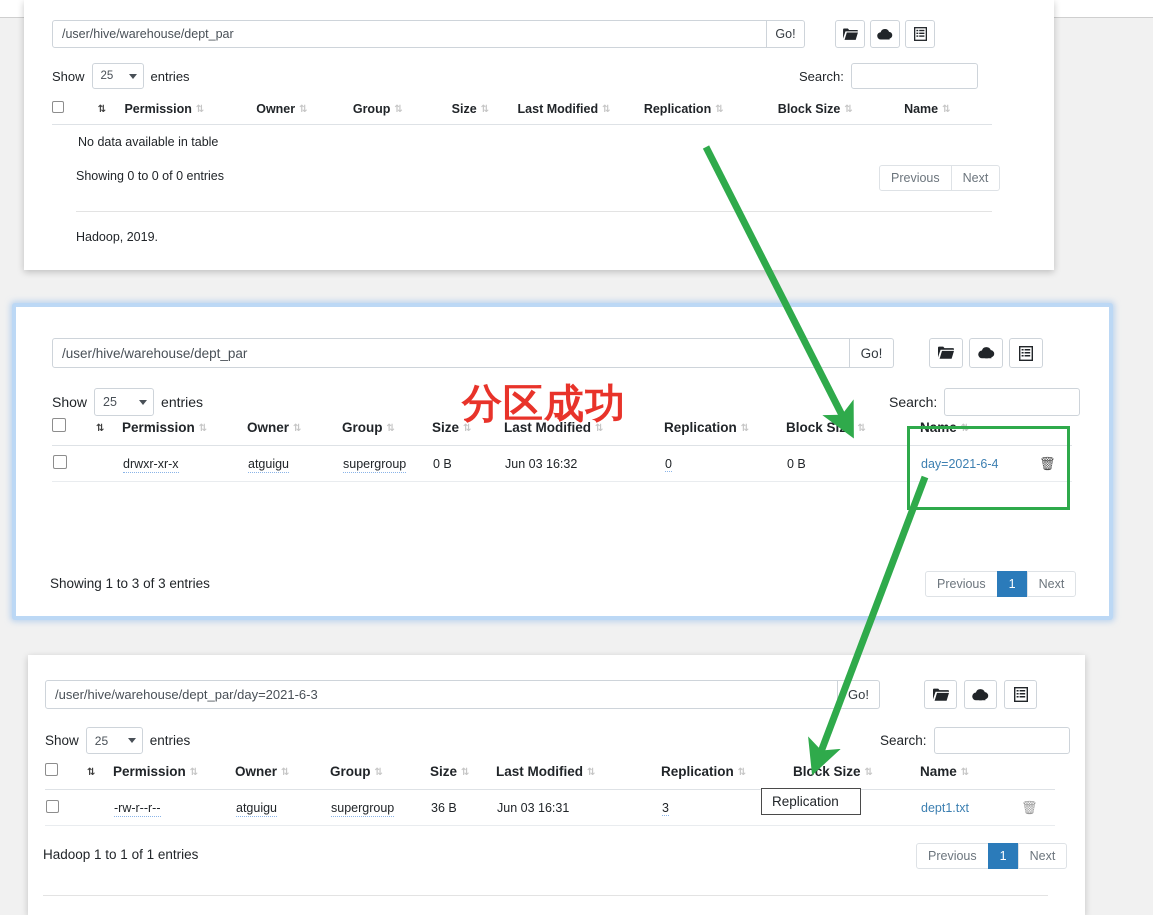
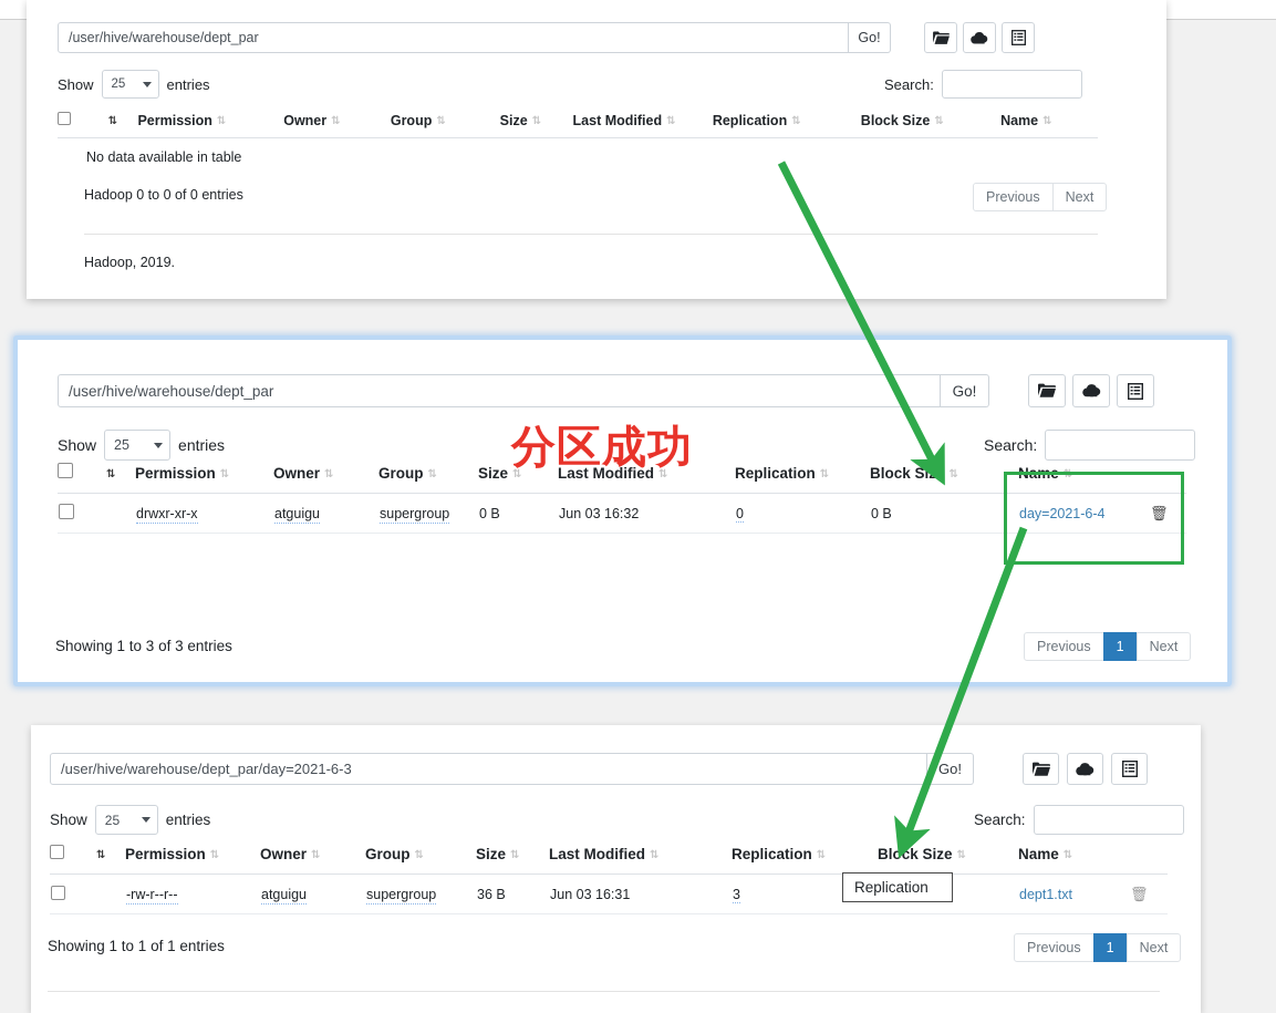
  /user/hive/warehouse/dept_par
  Go!
  Show
  25
  entries
  Search:
  	⇅	Permission ⇅	Owner ⇅	Group ⇅	Size ⇅	Last Modified ⇅	Replication ⇅	Block Size ⇅	Name ⇅
  No data available in table
- Showing 0 to 0 of 0 entries
+ Hadoop 0 to 0 of 0 entries
  Previous
  Next
  Hadoop, 2019.
  /user/hive/warehouse/dept_par
  Go!
  Show
  25
  entries
  Search:
  	⇅	Permission ⇅	Owner ⇅	Group ⇅	Size ⇅	Last Modified ⇅	Replication ⇅	Block Size ⇅	Name ⇅
  		drwxr-xr-x	atguigu	supergroup	0 B	Jun 03 16:32	0	0 B	day=2021-6-4	🗑
  Showing 1 to 3 of 3 entries
  Previous
  1
  Next
  /user/hive/warehouse/dept_par/day=2021-6-3
  Go!
  Show
  25
  entries
  Search:
  	⇅	Permission ⇅	Owner ⇅	Group ⇅	Size ⇅	Last Modified ⇅	Replication ⇅	Block Size ⇅	Name ⇅
  		-rw-r--r--	atguigu	supergroup	36 B	Jun 03 16:31	3		dept1.txt	🗑
- Hadoop 1 to 1 of 1 entries
+ Showing 1 to 1 of 1 entries
  Previous
  1
  Next
  Replication
  分区成功
